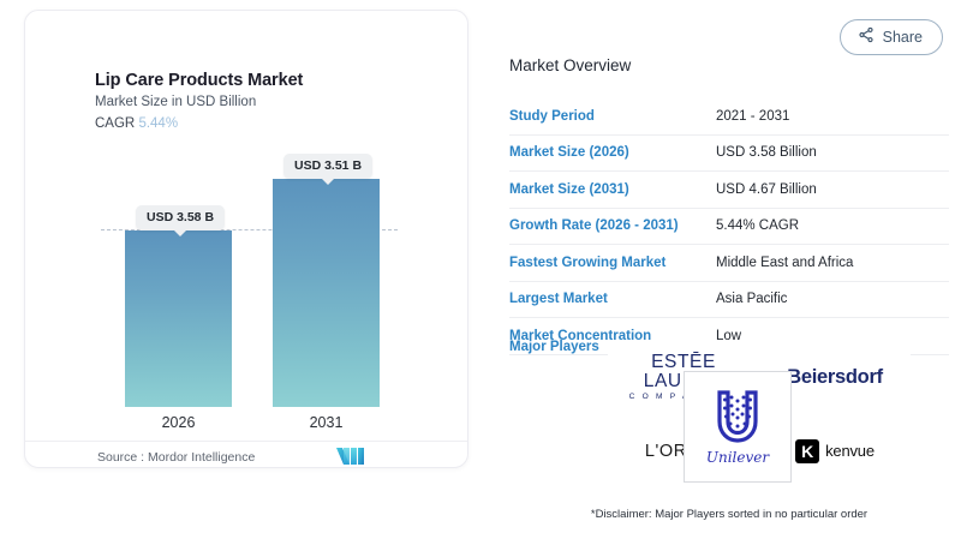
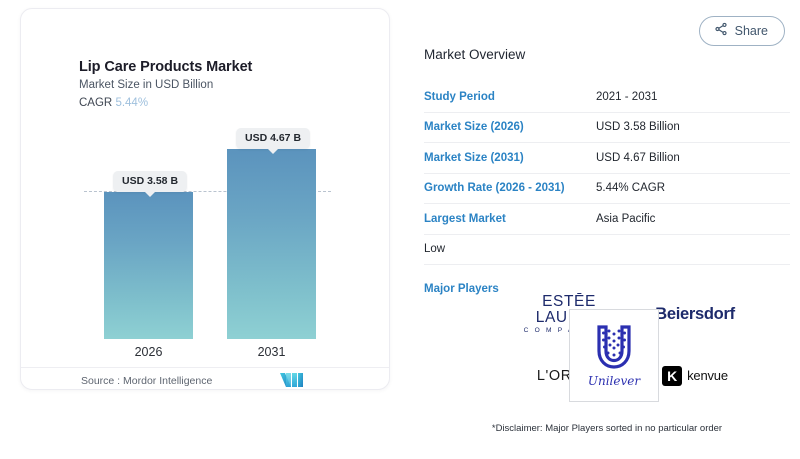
  Share
  Lip Care Products Market
  Market Size in USD Billion
  CAGR 5.44%
  USD 3.58 B
- USD 3.51 B
+ USD 4.67 B
  2026
  2031
  Source : Mordor Intelligence
  Market Overview
  Study Period
  2021 - 2031
  Market Size (2026)
  USD 3.58 Billion
  Market Size (2031)
  USD 4.67 Billion
  Growth Rate (2026 - 2031)
  5.44% CAGR
- Fastest Growing Market
- Middle East and Africa
  Largest Market
  Asia Pacific
- Market Concentration
  Low
  Major Players
  ESTĒE
  Beiersdorf
  K
  kenvue
  Unilever
  *Disclaimer: Major Players sorted in no particular order
